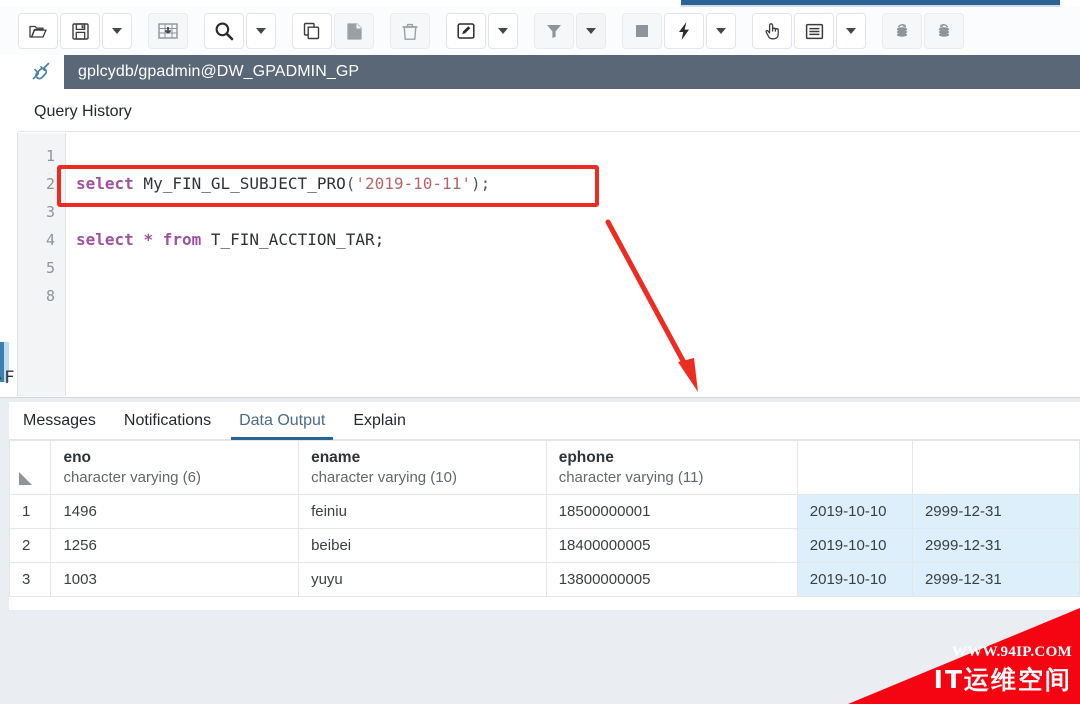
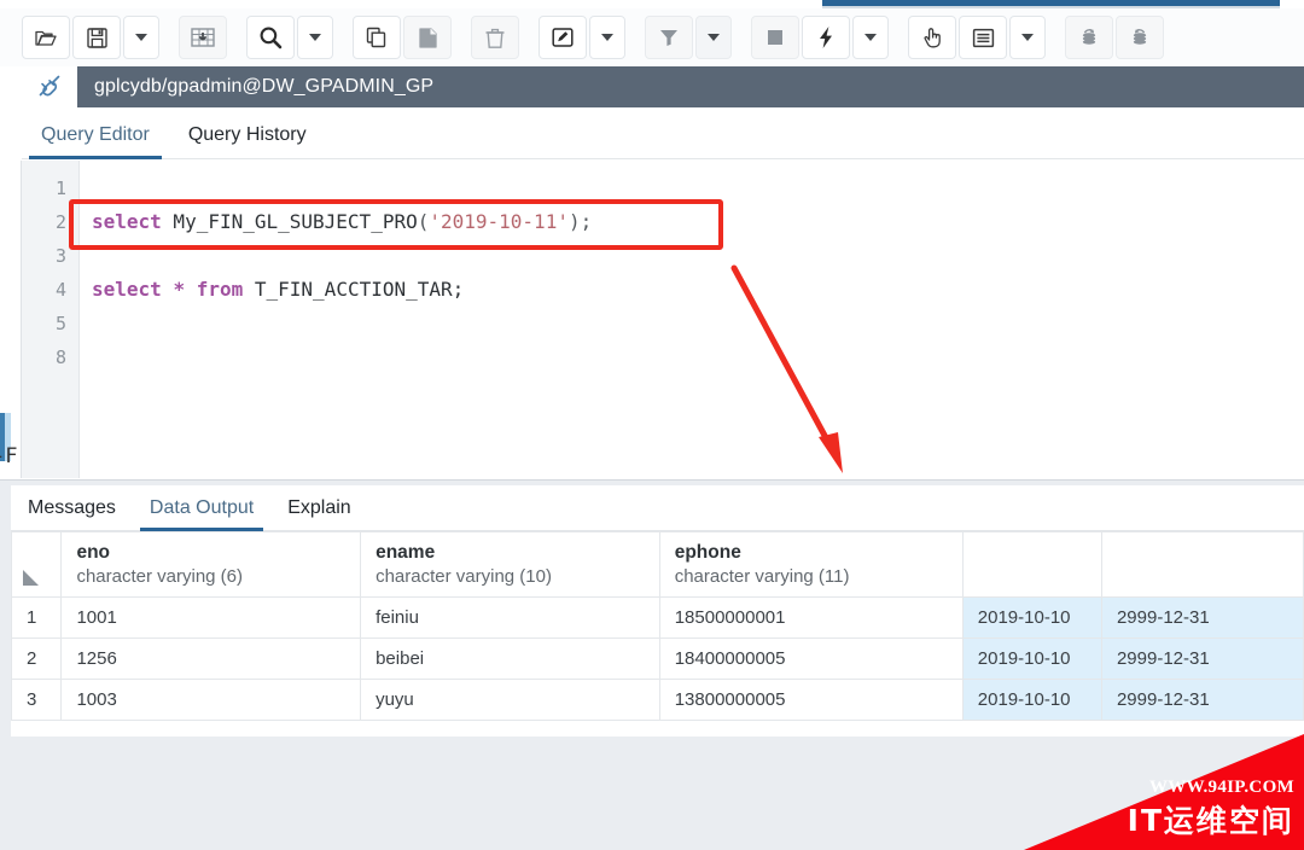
  gplcydb/gpadmin@DW_GPADMIN_GP
+ Query Editor
  Query History
  1
  2
  3
  4
  5
  8
  select My_FIN_GL_SUBJECT_PRO('2019-10-11');
  select * from T_FIN_ACCTION_TAR;
  Messages
- Notifications
  Data Output
  Explain
  	eno character varying (6)	ename character varying (10)	ephone character varying (11)
- 1	1496	feiniu	18500000001	2019-10-10	2999-12-31
+ 1	1001	feiniu	18500000001	2019-10-10	2999-12-31
  2	1256	beibei	18400000005	2019-10-10	2999-12-31
  3	1003	yuyu	13800000005	2019-10-10	2999-12-31
  WWW.94IP.COM
  IT运维空间
